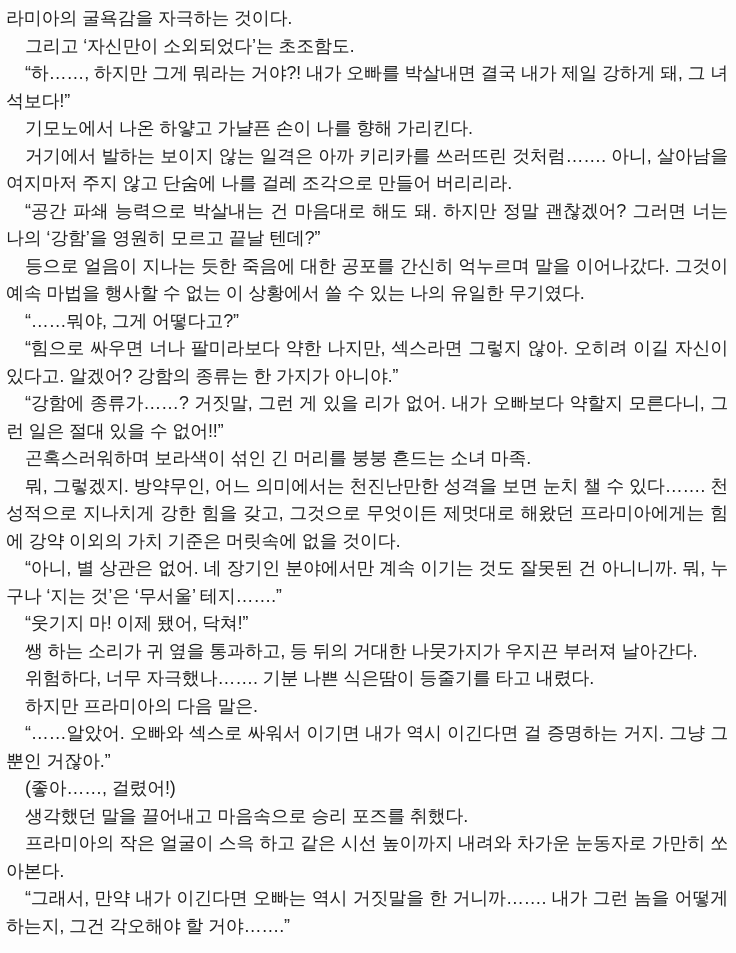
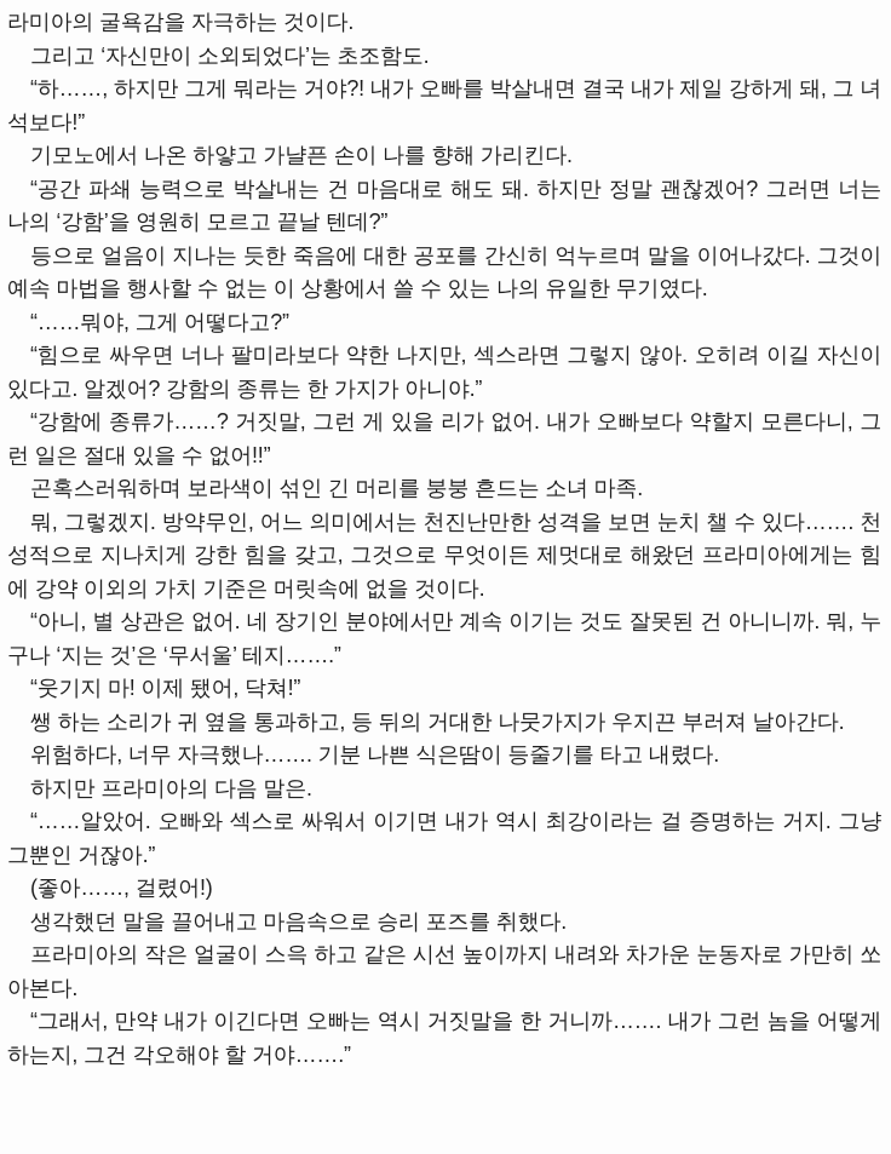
  라미아의 굴욕감을 자극하는 것이다.
  그리고 ‘자신만이 소외되었다’는 초조함도.
  “하……, 하지만 그게 뭐라는 거야?! 내가 오빠를 박살내면 결국 내가 제일 강하게 돼, 그 녀석보다!”
  기모노에서 나온 하얗고 가냘픈 손이 나를 향해 가리킨다.
- 거기에서 발하는 보이지 않는 일격은 아까 키리카를 쓰러뜨린 것처럼……. 아니, 살아남을 여지마저 주지 않고 단숨에 나를 걸레 조각으로 만들어 버리리라.
  “공간 파쇄 능력으로 박살내는 건 마음대로 해도 돼. 하지만 정말 괜찮겠어? 그러면 너는 나의 ‘강함’을 영원히 모르고 끝날 텐데?”
  등으로 얼음이 지나는 듯한 죽음에 대한 공포를 간신히 억누르며 말을 이어나갔다. 그것이 예속 마법을 행사할 수 없는 이 상황에서 쓸 수 있는 나의 유일한 무기였다.
  “……뭐야, 그게 어떻다고?”
  “힘으로 싸우면 너나 팔미라보다 약한 나지만, 섹스라면 그렇지 않아. 오히려 이길 자신이 있다고. 알겠어? 강함의 종류는 한 가지가 아니야.”
  “강함에 종류가……? 거짓말, 그런 게 있을 리가 없어. 내가 오빠보다 약할지 모른다니, 그런 일은 절대 있을 수 없어!!”
  곤혹스러워하며 보라색이 섞인 긴 머리를 붕붕 흔드는 소녀 마족.
  뭐, 그렇겠지. 방약무인, 어느 의미에서는 천진난만한 성격을 보면 눈치 챌 수 있다……. 천성적으로 지나치게 강한 힘을 갖고, 그것으로 무엇이든 제멋대로 해왔던 프라미아에게는 힘에 강약 이외의 가치 기준은 머릿속에 없을 것이다.
  “아니, 별 상관은 없어. 네 장기인 분야에서만 계속 이기는 것도 잘못된 건 아니니까. 뭐, 누구나 ‘지는 것’은 ‘무서울’ 테지…….”
  “웃기지 마! 이제 됐어, 닥쳐!”
  쌩 하는 소리가 귀 옆을 통과하고, 등 뒤의 거대한 나뭇가지가 우지끈 부러져 날아간다.
  위험하다, 너무 자극했나……. 기분 나쁜 식은땀이 등줄기를 타고 내렸다.
  하지만 프라미아의 다음 말은.
- “……알았어. 오빠와 섹스로 싸워서 이기면 내가 역시 이긴다면 걸 증명하는 거지. 그냥 그뿐인 거잖아.”
+ “……알았어. 오빠와 섹스로 싸워서 이기면 내가 역시 최강이라는 걸 증명하는 거지. 그냥 그뿐인 거잖아.”
  (좋아……, 걸렸어!)
  생각했던 말을 끌어내고 마음속으로 승리 포즈를 취했다.
  프라미아의 작은 얼굴이 스윽 하고 같은 시선 높이까지 내려와 차가운 눈동자로 가만히 쏘아본다.
  “그래서, 만약 내가 이긴다면 오빠는 역시 거짓말을 한 거니까……. 내가 그런 놈을 어떻게 하는지, 그건 각오해야 할 거야…….”
